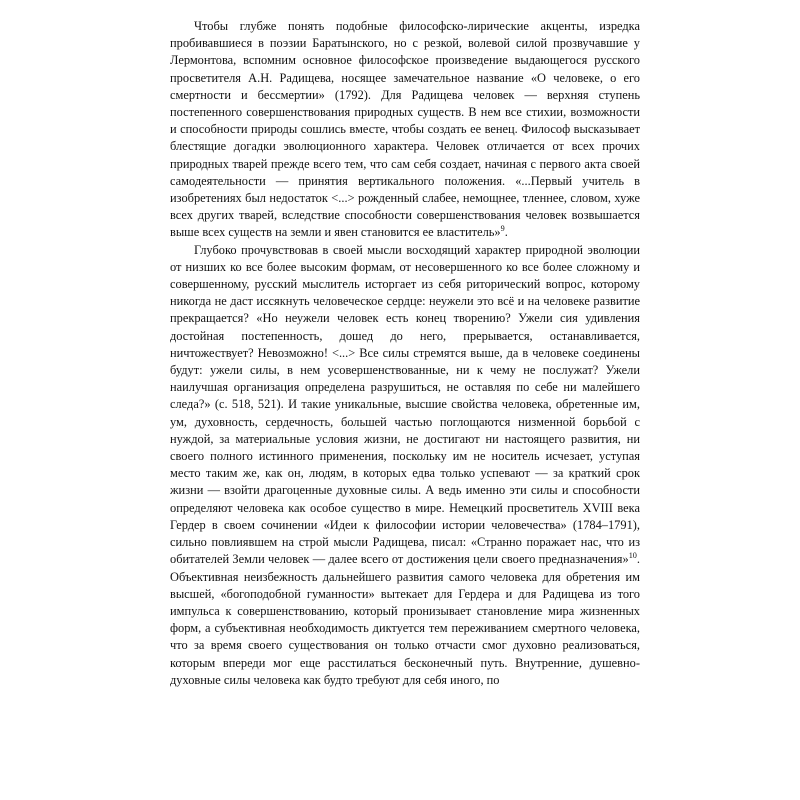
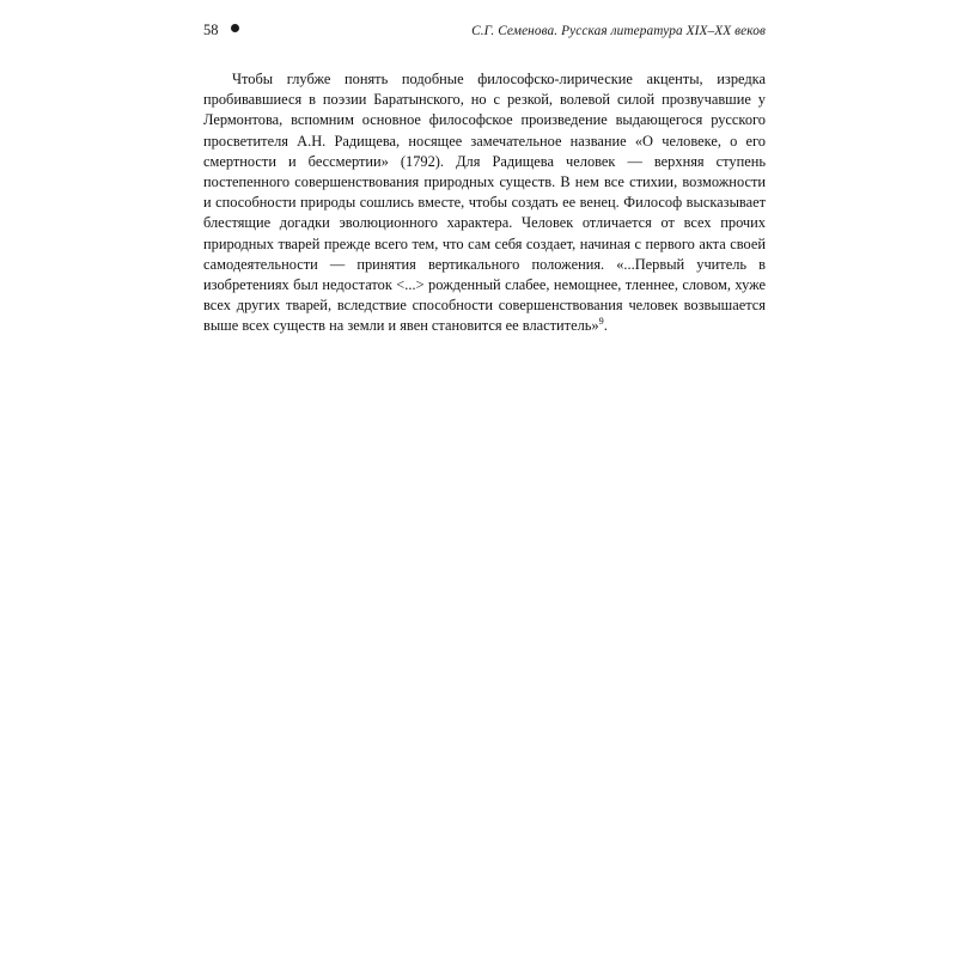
+ 58
+ С.Г. Семенова. Русская литература XIX–XX веков
  Чтобы глубже понять подобные философско-лирические акценты, изредка пробивавшиеся в поэзии Баратынского, но с резкой, волевой силой прозвучавшие у Лермонтова, вспомним основное философское произведение выдающегося русского просветителя А.Н. Радищева, носящее замечательное название «О человеке, о его смертности и бессмертии» (1792). Для Радищева человек — верхняя ступень постепенного совершенствования природных существ. В нем все стихии, возможности и способности природы сошлись вместе, чтобы создать ее венец. Философ высказывает блестящие догадки эволюционного характера. Человек отличается от всех прочих природных тварей прежде всего тем, что сам себя создает, начиная с первого акта своей самодеятельности — принятия вертикального положения. «...Первый учитель в изобретениях был недостаток <...> рожденный слабее, немощнее, тленнее, словом, хуже всех других тварей, вследствие способности совершенствования человек возвышается выше всех существ на земли и явен становится ее властитель»9.
- Глубоко прочувствовав в своей мысли восходящий характер природной эволюции от низших ко все более высоким формам, от несовершенного ко все более сложному и совершенному, русский мыслитель исторгает из себя риторический вопрос, которому никогда не даст иссякнуть человеческое сердце: неужели это всё и на человеке развитие прекращается? «Но неужели человек есть конец творению? Ужели сия удивления достойная постепенность, дошед до него, прерывается, останавливается, ничтожествует? Невозможно! <...> Все силы стремятся выше, да в человеке соединены будут: ужели силы, в нем усовершенствованные, ни к чему не послужат? Ужели наилучшая организация определена разрушиться, не оставляя по себе ни малейшего следа?» (с. 518, 521). И такие уникальные, высшие свойства человека, обретенные им, ум, духовность, сердечность, большей частью поглощаются низменной борьбой с нуждой, за материальные условия жизни, не достигают ни настоящего развития, ни своего полного истинного применения, поскольку им не носитель исчезает, уступая место таким же, как он, людям, в которых едва только успевают — за краткий срок жизни — взойти драгоценные духовные силы. А ведь именно эти силы и способности определяют человека как особое существо в мире. Немецкий просветитель XVIII века Гердер в своем сочинении «Идеи к философии истории человечества» (1784–1791), сильно повлиявшем на строй мысли Радищева, писал: «Странно поражает нас, что из обитателей Земли человек — далее всего от достижения цели своего предназначения»10. Объективная неизбежность дальнейшего развития самого человека для обретения им высшей, «богоподобной гуманности» вытекает для Гердера и для Радищева из того импульса к совершенствованию, который пронизывает становление мира жизненных форм, а субъективная необходимость диктуется тем переживанием смертного человека, что за время своего существования он только отчасти смог духовно реализоваться, которым впереди мог еще расстилаться бесконечный путь. Внутренние, душевно-духовные силы человека как будто требуют для себя иного, по
